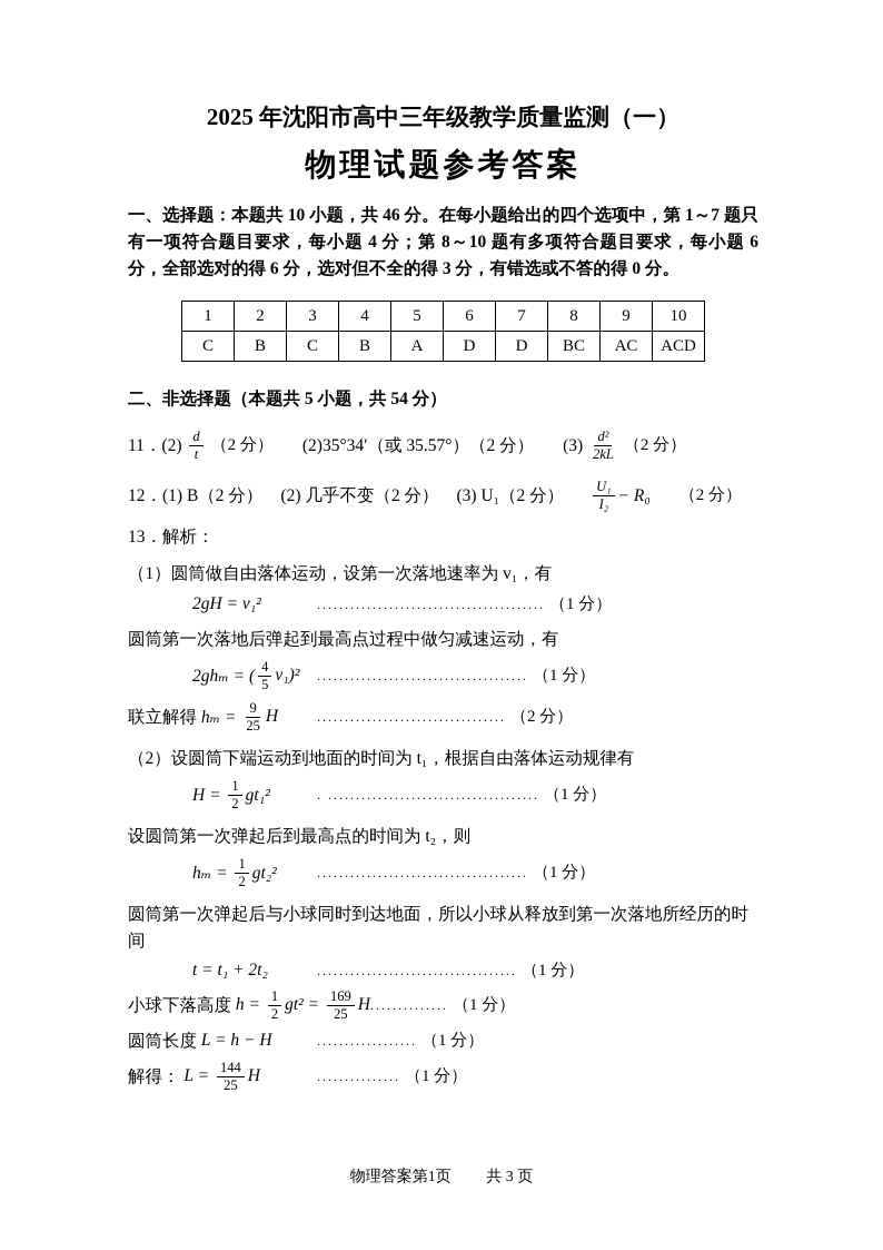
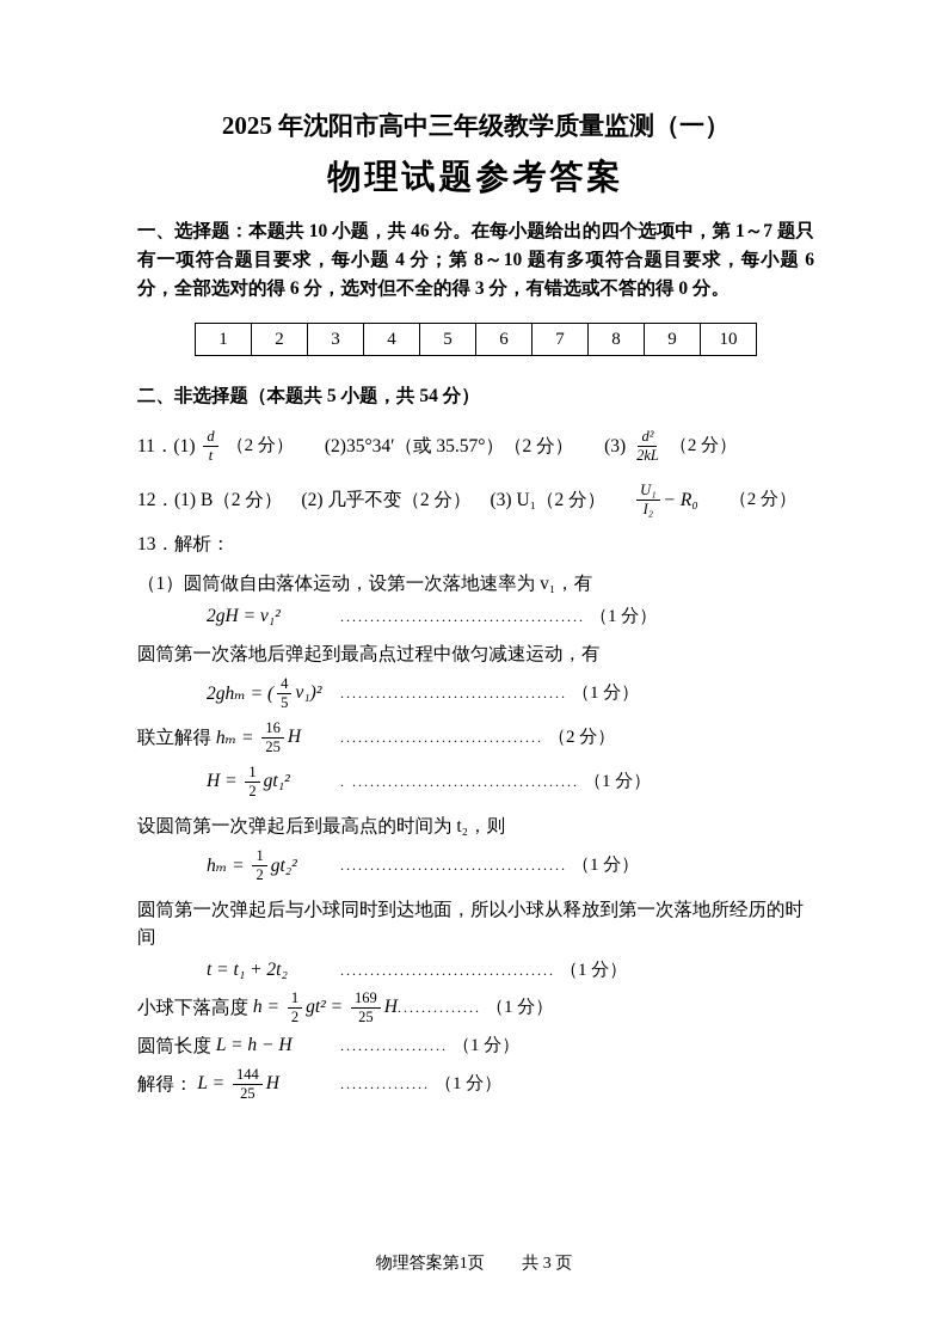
  2025 年沈阳市高中三年级教学质量监测（一）
  物理试题参考答案
  一、选择题：本题共 10 小题，共 46 分。在每小题给出的四个选项中，第 1～7 题只有一项符合题目要求，每小题 4 分；第 8～10 题有多项符合题目要求，每小题 6 分，全部选对的得 6 分，选对但不全的得 3 分，有错选或不答的得 0 分。
  1	2	3	4	5	6	7	8	9	10
- C	B	C	B	A	D	D	BC	AC	ACD
  二、非选择题（本题共 5 小题，共 54 分）
- 11．(2)
+ 11．(1)
  d
  t
  （2 分）
  (2)35°34′（或 35.57°）（2 分）
  (3)
  d²
  2kL
  （2 分）
  12．(1) B（2 分）
  (2) 几乎不变（2 分）
  (3) U₁（2 分）
  U₁
  I₂
  − R₀
  （2 分）
  13．解析：
  （1）圆筒做自由落体运动，设第一次落地速率为 v₁，有
  2gH = v₁²
  .........................................
  （1 分）
  圆筒第一次落地后弹起到最高点过程中做匀减速运动，有
  2ghₘ = (
  4
  5
  v₁)²
  ......................................
  （1 分）
  联立解得
  hₘ =
- 9
+ 16
  25
  H
  ..................................
  （2 分）
- （2）设圆筒下端运动到地面的时间为 t₁，根据自由落体运动规律有
  H =
  1
  2
  gt₁²
  . ......................................
  （1 分）
  设圆筒第一次弹起后到最高点的时间为 t₂，则
  hₘ =
  1
  2
  gt₂²
  ......................................
  （1 分）
  圆筒第一次弹起后与小球同时到达地面，所以小球从释放到第一次落地所经历的时间
  t = t₁ + 2t₂
  ....................................
  （1 分）
  小球下落高度
  h =
  1
  2
  gt² =
  169
  25
  H
  ..............
  （1 分）
  圆筒长度
  L = h − H
  ..................
  （1 分）
  解得：
  L =
  144
  25
  H
  ...............
  （1 分）
  物理答案第1页 共 3 页
